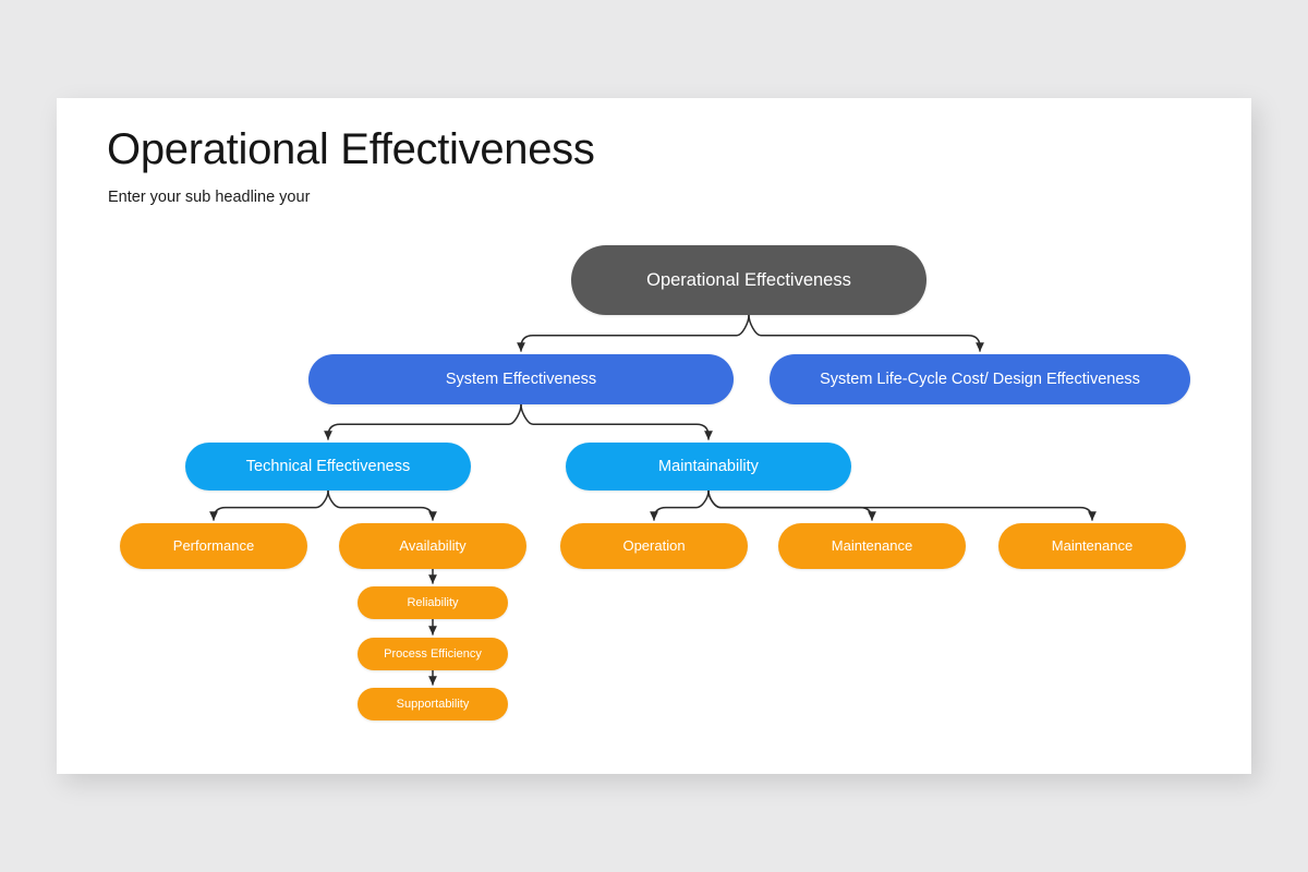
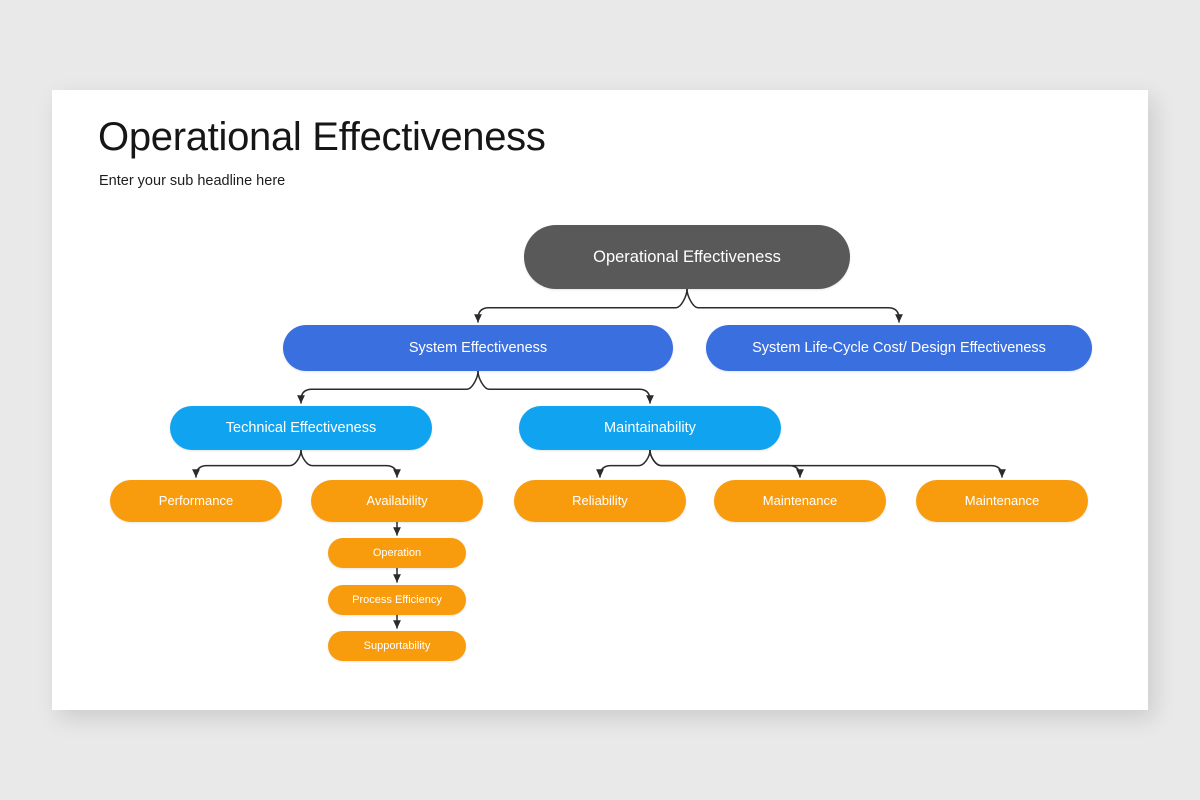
  Operational Effectiveness
- Enter your sub headline your
+ Enter your sub headline here
  Operational Effectiveness
  System Effectiveness
  System Life-Cycle Cost/ Design Effectiveness
  Technical Effectiveness
  Maintainability
  Performance
  Availability
- Operation
+ Reliability
  Maintenance
  Maintenance
- Reliability
+ Operation
  Process Efficiency
  Supportability
